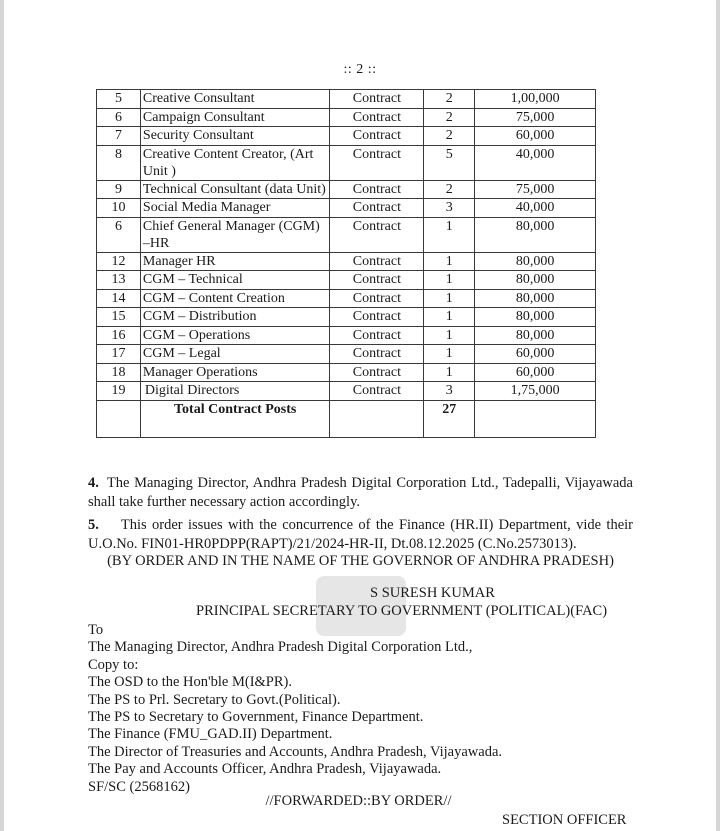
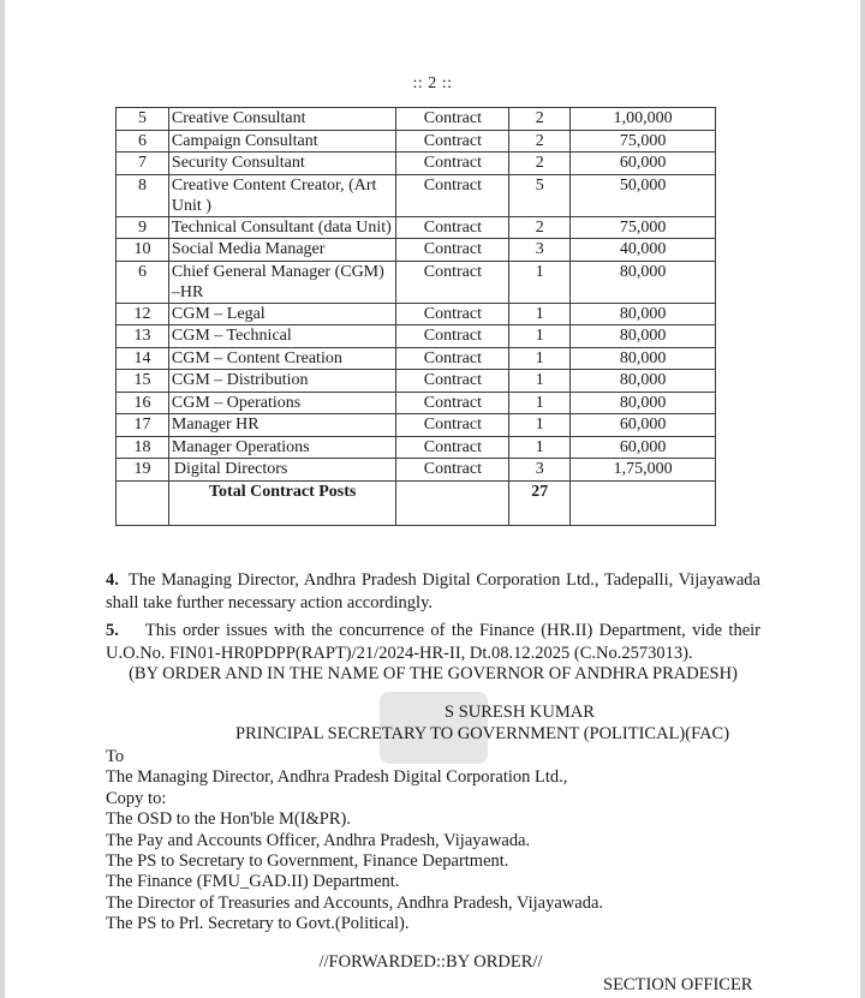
  :: 2 ::
  5	Creative Consultant	Contract	2	1,00,000
  6	Campaign Consultant	Contract	2	75,000
  7	Security Consultant	Contract	2	60,000
- 8	Creative Content Creator, (Art Unit )	Contract	5	40,000
+ 8	Creative Content Creator, (Art Unit )	Contract	5	50,000
  9	Technical Consultant (data Unit)	Contract	2	75,000
  10	Social Media Manager	Contract	3	40,000
  6	Chief General Manager (CGM) –HR	Contract	1	80,000
- 12	Manager HR	Contract	1	80,000
+ 12	CGM – Legal	Contract	1	80,000
  13	CGM – Technical	Contract	1	80,000
  14	CGM – Content Creation	Contract	1	80,000
  15	CGM – Distribution	Contract	1	80,000
  16	CGM – Operations	Contract	1	80,000
- 17	CGM – Legal	Contract	1	60,000
+ 17	Manager HR	Contract	1	60,000
  18	Manager Operations	Contract	1	60,000
  19	Digital Directors	Contract	3	1,75,000
  	Total Contract Posts		27
  4. The Managing Director, Andhra Pradesh Digital Corporation Ltd., Tadepalli, Vijayawada shall take further necessary action accordingly.
  5. This order issues with the concurrence of the Finance (HR.II) Department, vide their U.O.No. FIN01-HR0PDPP(RAPT)/21/2024-HR-II, Dt.08.12.2025 (C.No.2573013).
  (BY ORDER AND IN THE NAME OF THE GOVERNOR OF ANDHRA PRADESH)
  S SURESH KUMAR
  PRINCIPAL SECRETARY TO GOVERNMENT (POLITICAL)(FAC)
  To
  The Managing Director, Andhra Pradesh Digital Corporation Ltd.,
  Copy to:
  The OSD to the Hon'ble M(I&PR).
- The PS to Prl. Secretary to Govt.(Political).
+ The Pay and Accounts Officer, Andhra Pradesh, Vijayawada.
  The PS to Secretary to Government, Finance Department.
  The Finance (FMU_GAD.II) Department.
  The Director of Treasuries and Accounts, Andhra Pradesh, Vijayawada.
- The Pay and Accounts Officer, Andhra Pradesh, Vijayawada.
+ The PS to Prl. Secretary to Govt.(Political).
- SF/SC (2568162)
  //FORWARDED::BY ORDER//
  SECTION OFFICER
